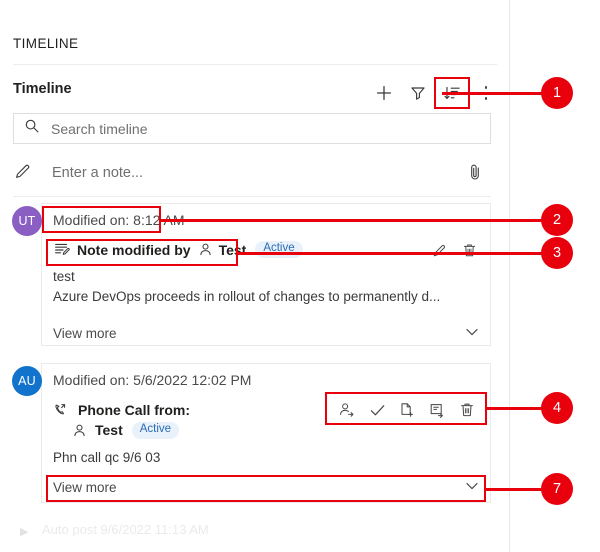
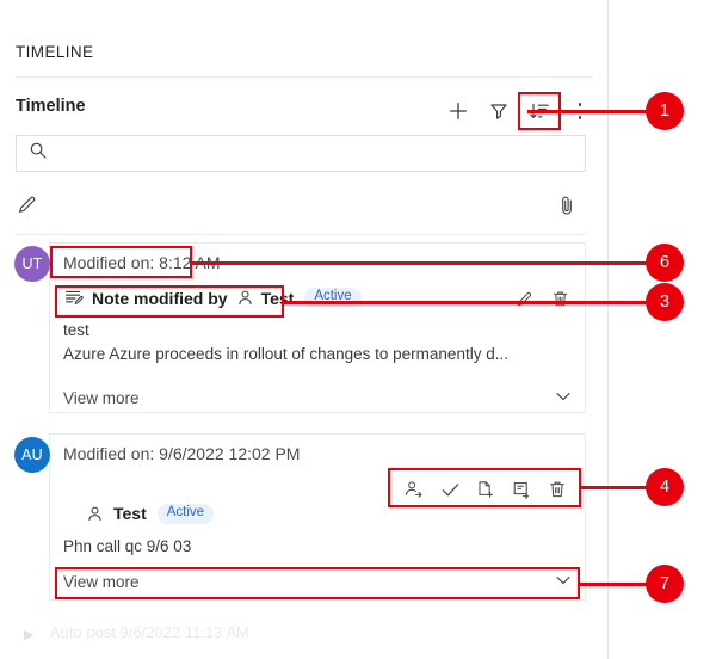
  TIMELINE
  Timeline
- Search timeline
- Enter a note...
  UT
  Modified on: 8:12
  Note modified by
  Test
  Active
  test
- Azure DevOps proceeds in rollout of changes to permanently d...
+ Azure Azure proceeds in rollout of changes to permanently d...
  View more
  AU
- Modified on: 5/6/2022 12:02 PM
+ Modified on: 9/6/2022 12:02 PM
- Phone Call from:
  Test
  Active
  Phn call qc 9/6 03
  View more
  ▶
  1
- 2
+ 6
  3
  4
  7
